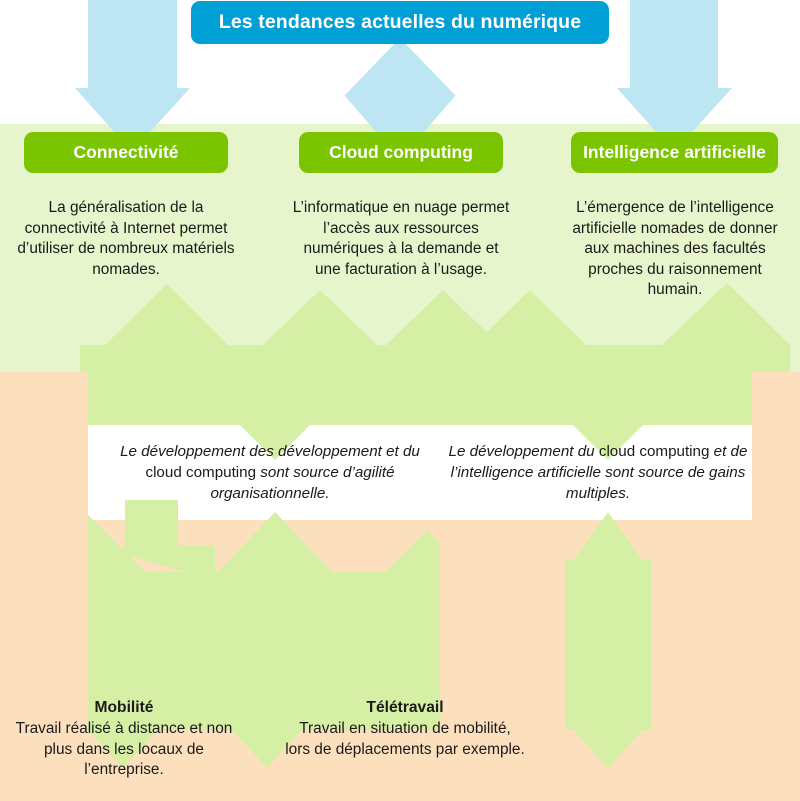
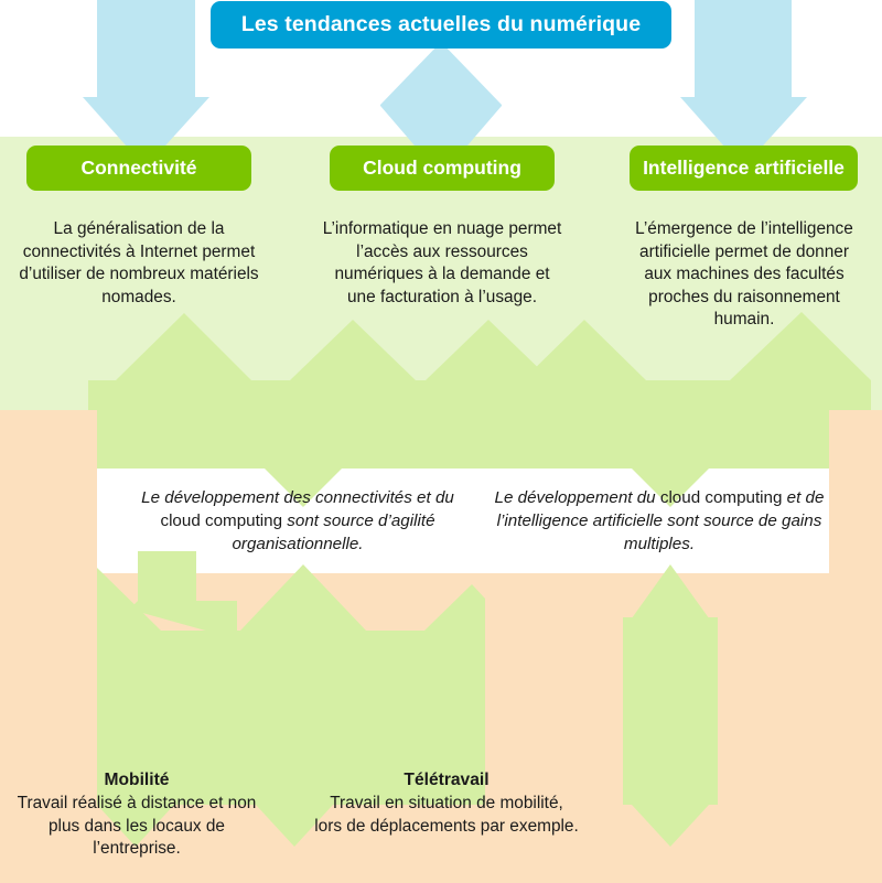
  Les tendances actuelles du numérique
  Connectivité
  Cloud computing
  Intelligence artificielle
- La généralisation de la connectivité à Internet permet d’utiliser de nombreux matériels nomades.
+ La généralisation de la connectivités à Internet permet d’utiliser de nombreux matériels nomades.
  L’informatique en nuage permet l’accès aux ressources numériques à la demande et une facturation à l’usage.
- L’émergence de l’intelligence artificielle nomades de donner aux machines des facultés proches du raisonnement humain.
+ L’émergence de l’intelligence artificielle permet de donner aux machines des facultés proches du raisonnement humain.
- Le développement des développement et du cloud computing sont source d’agilité organisationnelle.
+ Le développement des connectivités et du cloud computing sont source d’agilité organisationnelle.
  Le développement du cloud computing et de l’intelligence artificielle sont source de gains multiples.
  Mobilité
  Travail réalisé à distance et non plus dans les locaux de l’entreprise.
  Télétravail
  Travail en situation de mobilité, lors de déplacements par exemple.
